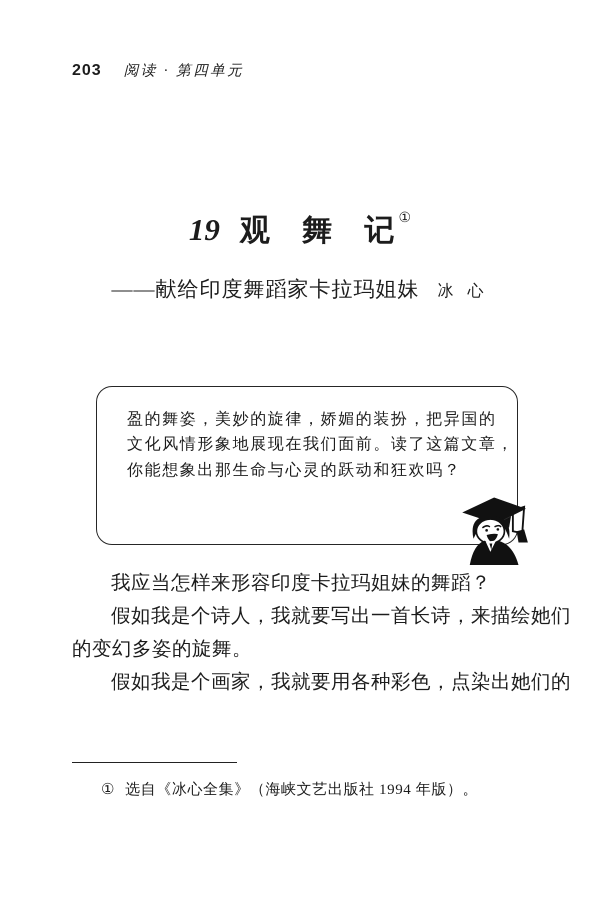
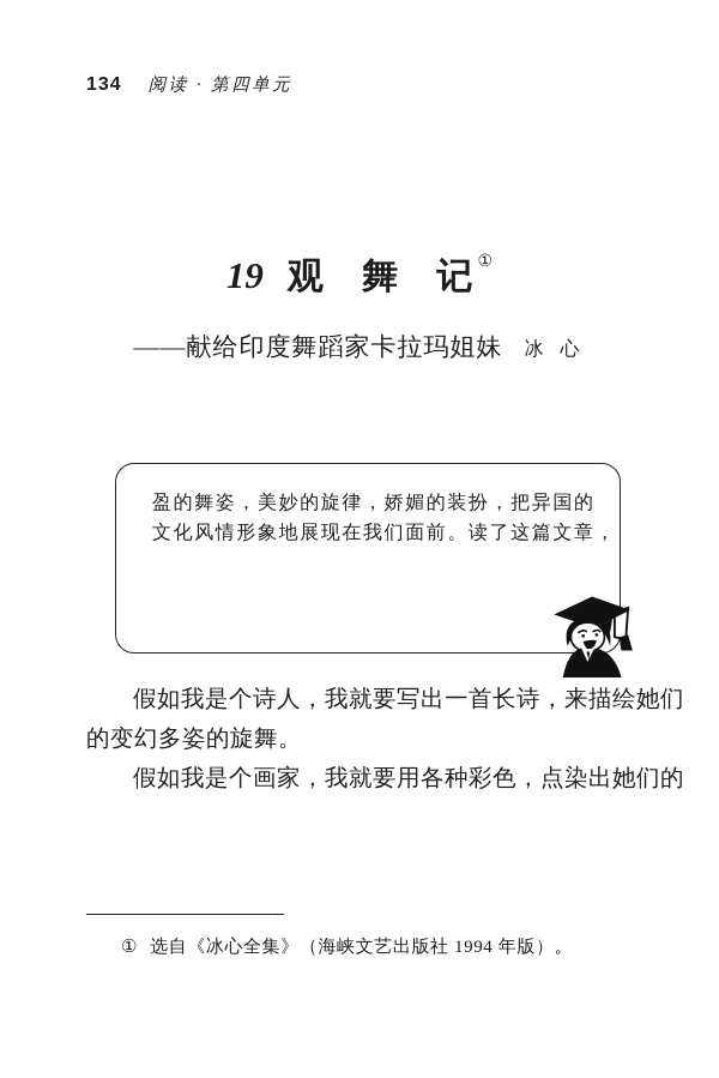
- 203
+ 134
  阅读 · 第四单元
  19 观 舞 记 ①
  ——献给印度舞蹈家卡拉玛姐妹 冰 心
  盈的舞姿，美妙的旋律，娇媚的装扮，把异国的
  文化风情形象地展现在我们面前。读了这篇文章，
- 你能想象出那生命与心灵的跃动和狂欢吗？
- 我应当怎样来形容印度卡拉玛姐妹的舞蹈？
  假如我是个诗人，我就要写出一首长诗，来描绘她们
  的变幻多姿的旋舞。
  假如我是个画家，我就要用各种彩色，点染出她们的
  ① 选自《冰心全集》（海峡文艺出版社 1994 年版）。
